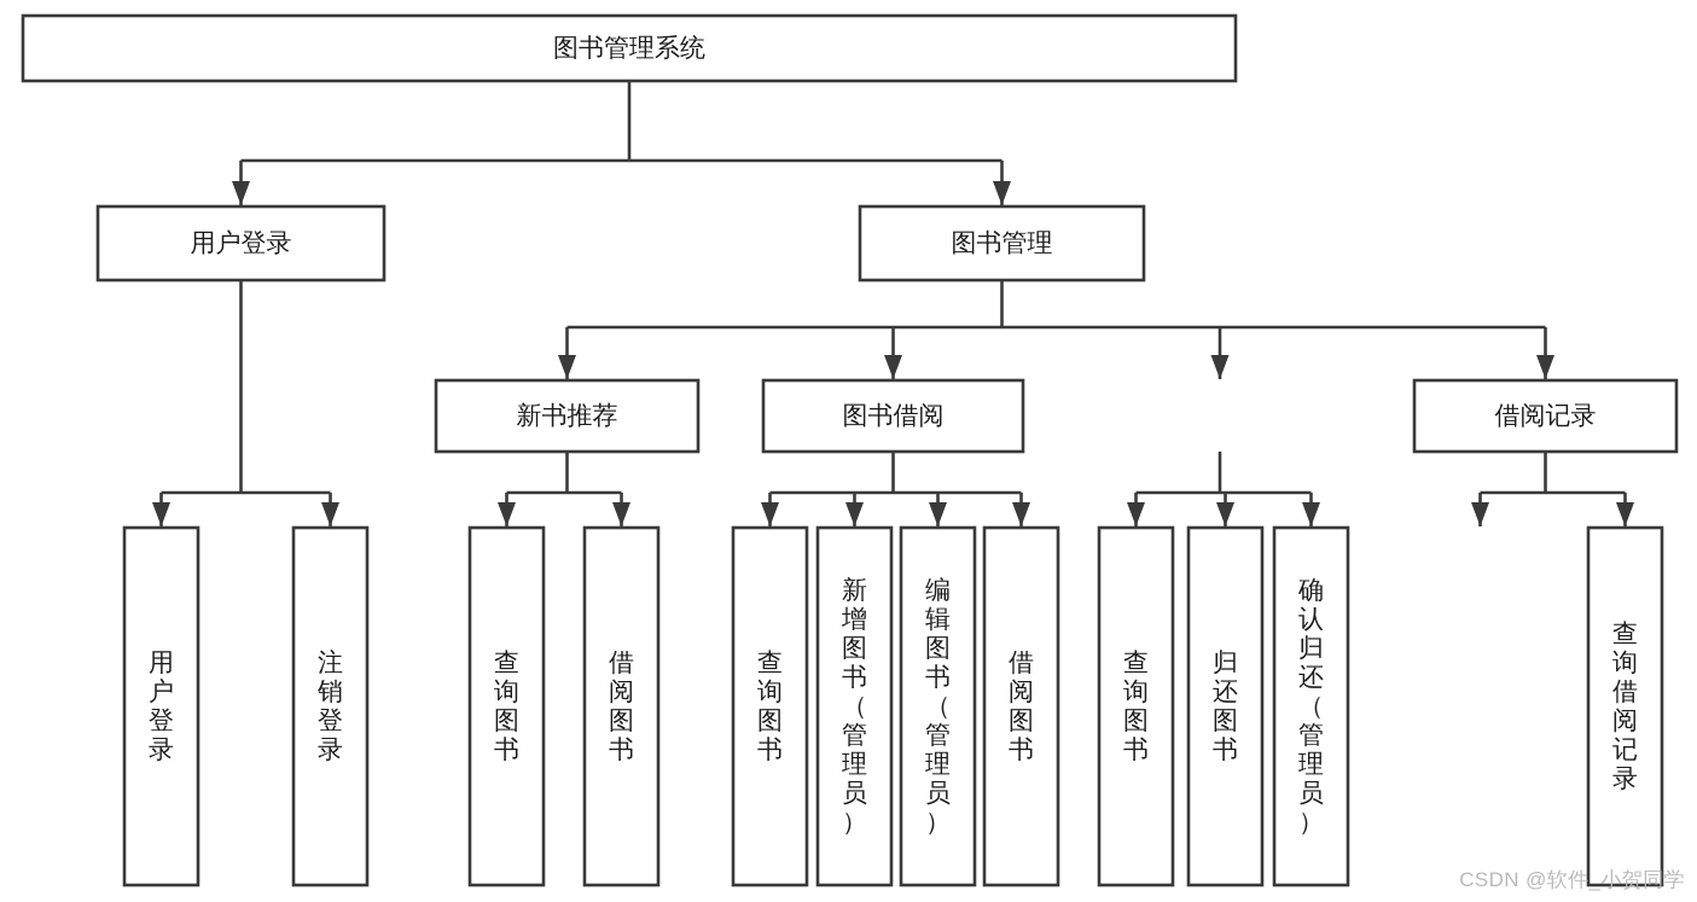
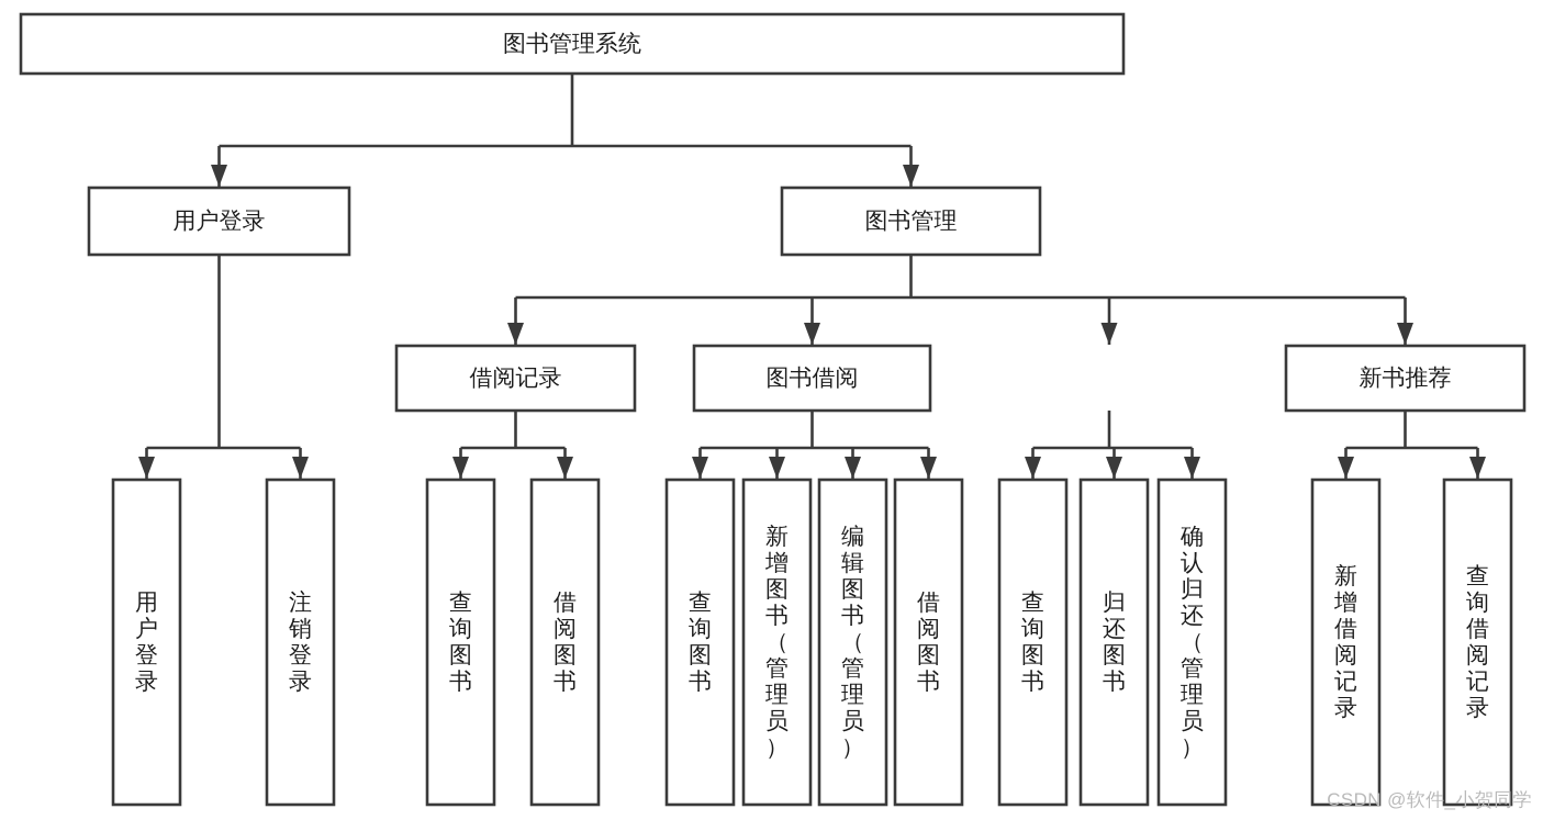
  图书管理系统
  用户登录
  图书管理
- 新书推荐
+ 借阅记录
  图书借阅
- 借阅记录
+ 新书推荐
  用户登录
  注销登录
  查询图书
  借阅图书
  查询图书
  新增图书（管理员）
  编辑图书（管理员）
  借阅图书
  查询图书
  归还图书
  确认归还（管理员）
+ 新增借阅记录
  查询借阅记录
  CSDN @软件_小贺同学
